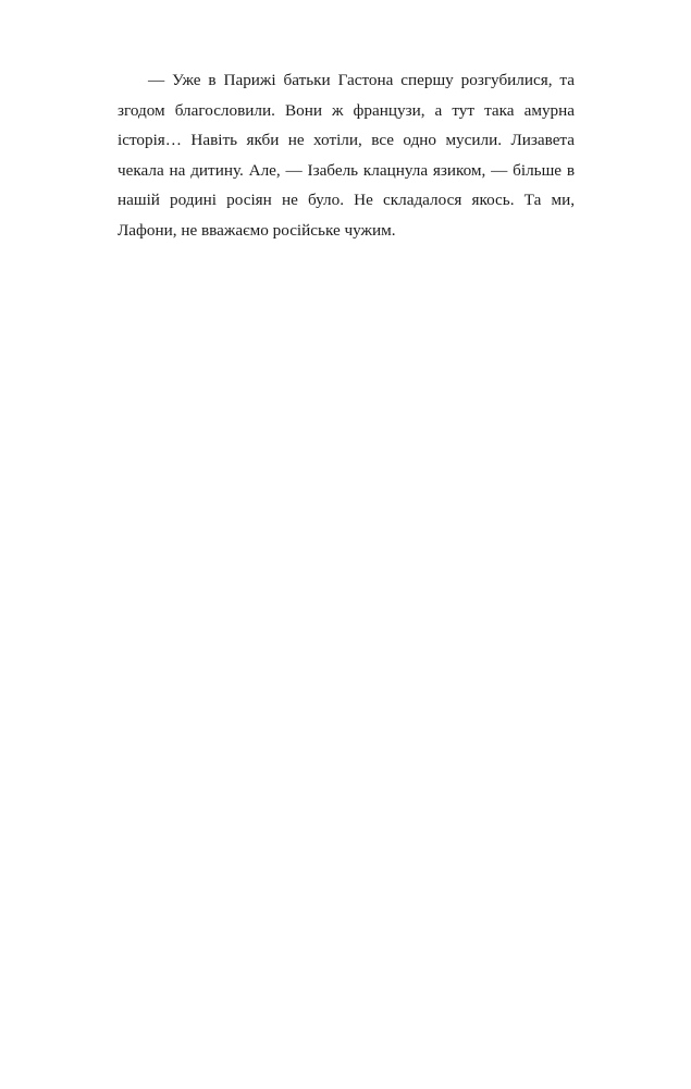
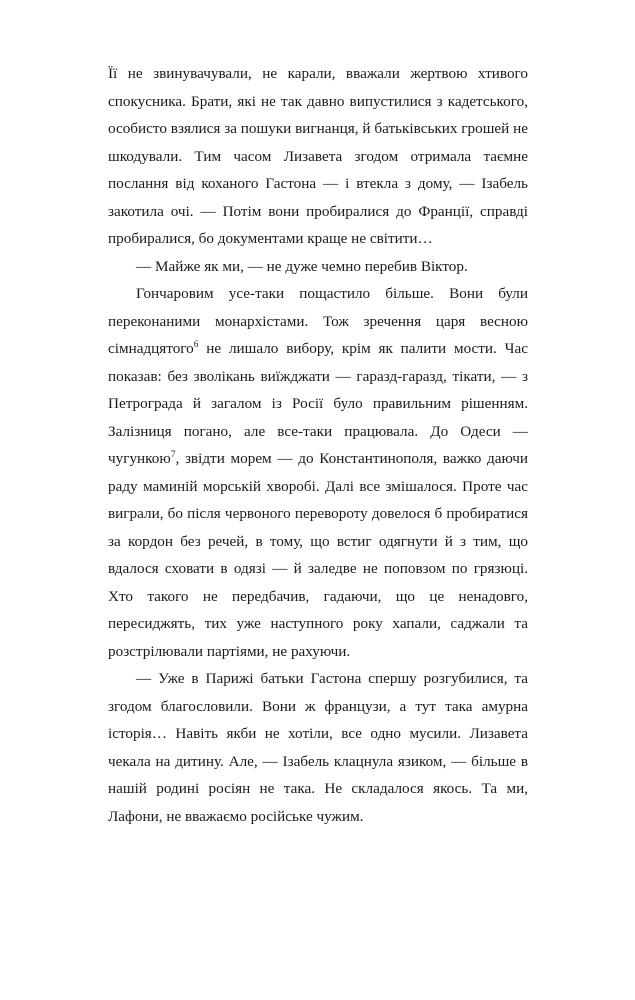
+ Її не звинувачували, не карали, вважали жертвою хтивого спокусника. Брати, які не так давно випустилися з кадетського, особисто взялися за пошуки вигнанця, й батьківських грошей не шкодували. Тим часом Лизавета згодом отримала таємне послання від коханого Гастона — і втекла з дому, — Ізабель закотила очі. — Потім вони пробиралися до Франції, справді пробиралися, бо документами краще не світити…
+ — Майже як ми, — не дуже чемно перебив Віктор.
+ Гончаровим усе-таки пощастило більше. Вони були переконаними монархістами. Тож зречення царя весною сімнадцятого6 не лишало вибору, крім як палити мости. Час показав: без зволікань виїжджати — гаразд-гаразд, тікати, — з Петрограда й загалом із Росії було правильним рішенням. Залізниця погано, але все-таки працювала. До Одеси — чугункою7, звідти морем — до Константинополя, важко даючи раду маминій морській хворобі. Далі все змішалося. Проте час виграли, бо після червоного перевороту довелося б пробиратися за кордон без речей, в тому, що встиг одягнути й з тим, що вдалося сховати в одязі — й заледве не поповзом по грязюці. Хто такого не передбачив, гадаючи, що це ненадовго, пересиджять, тих уже наступного року хапали, саджали та розстрілювали партіями, не рахуючи.
- — Уже в Парижі батьки Гастона спершу розгубилися, та згодом благословили. Вони ж французи, а тут така амурна історія… Навіть якби не хотіли, все одно мусили. Лизавета чекала на дитину. Але, — Ізабель клацнула язиком, — більше в нашій родині росіян не було. Не складалося якось. Та ми, Лафони, не вважаємо російське чужим.
+ — Уже в Парижі батьки Гастона спершу розгубилися, та згодом благословили. Вони ж французи, а тут така амурна історія… Навіть якби не хотіли, все одно мусили. Лизавета чекала на дитину. Але, — Ізабель клацнула язиком, — більше в нашій родині росіян не така. Не складалося якось. Та ми, Лафони, не вважаємо російське чужим.
